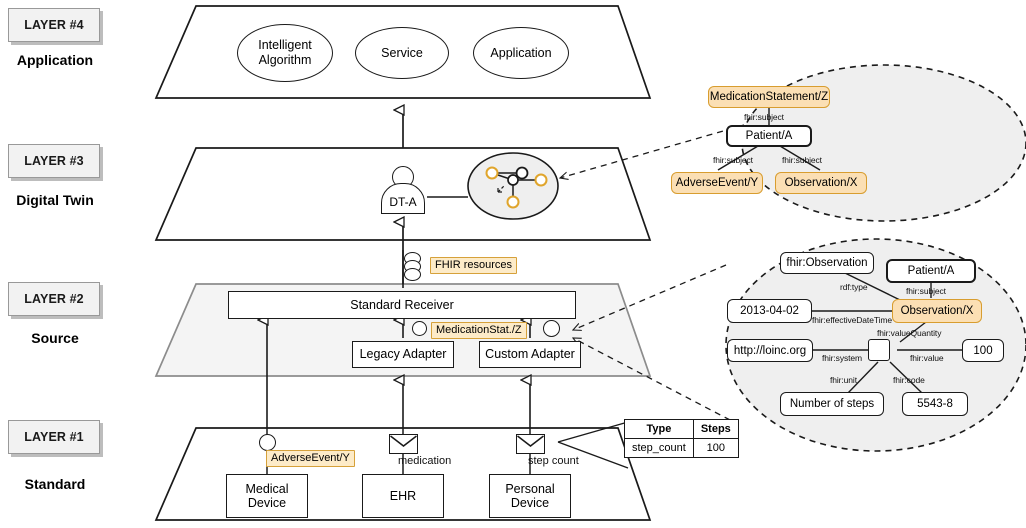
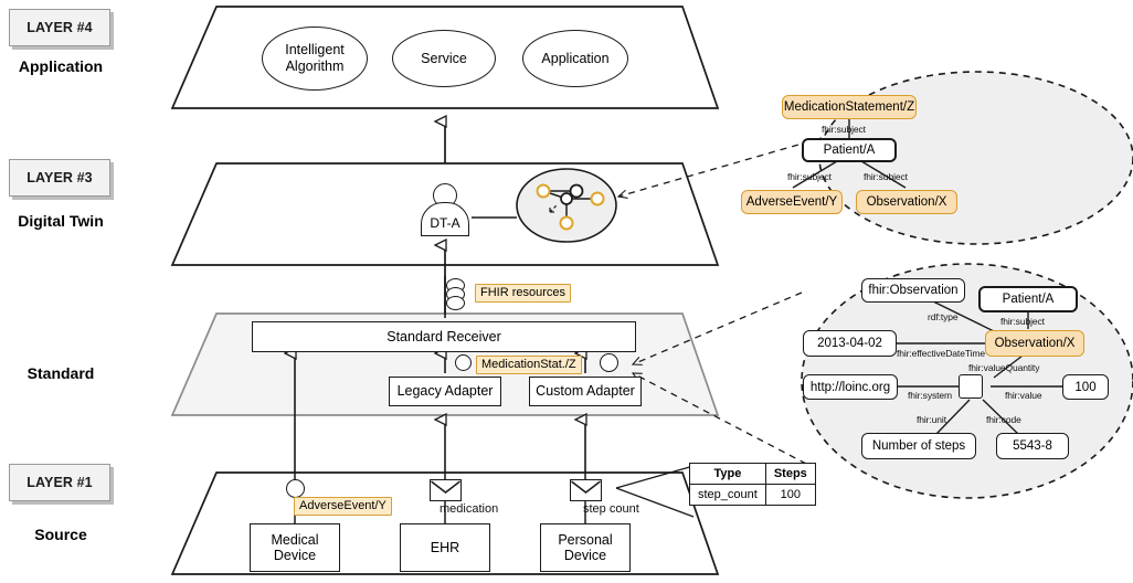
  LAYER #4
  Application
  LAYER #3
  Digital Twin
- LAYER #2
- Source
+ Standard
  LAYER #1
- Standard
+ Source
  Intelligent
  Algorithm
  Service
  Application
  DT-A
  FHIR resources
  Standard Receiver
  MedicationStat./Z
  Legacy Adapter
  Custom Adapter
  AdverseEvent/Y
  medication
  step count
  Medical
  Device
  EHR
  Personal
  Device
  Type	Steps
  step_count	100
  MedicationStatement/Z
  fhir:subject
  Patient/A
  fhir:subject
  fhir:subject
  AdverseEvent/Y
  Observation/X
  fhir:Observation
  Patient/A
  rdf:type
  fhir:subject
  2013-04-02
  fhir:effectiveDateTime
  Observation/X
  fhir:valueQuantity
  http://loinc.org
  fhir:system
  fhir:value
  100
  fhir:unit
  fhir:code
  Number of steps
  5543-8
